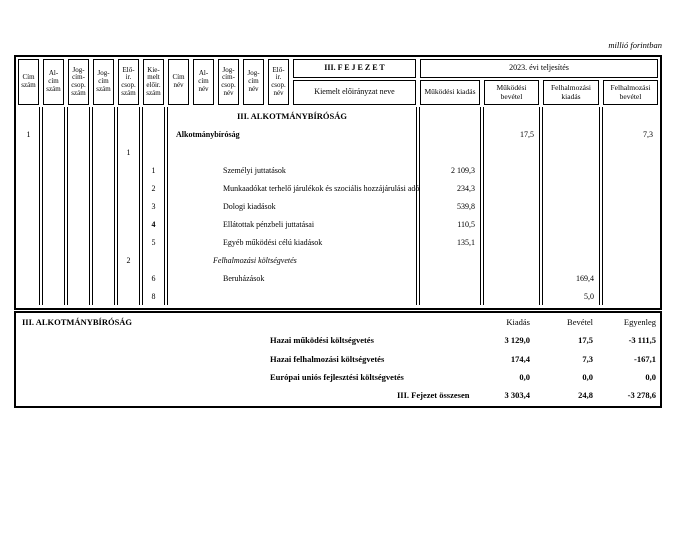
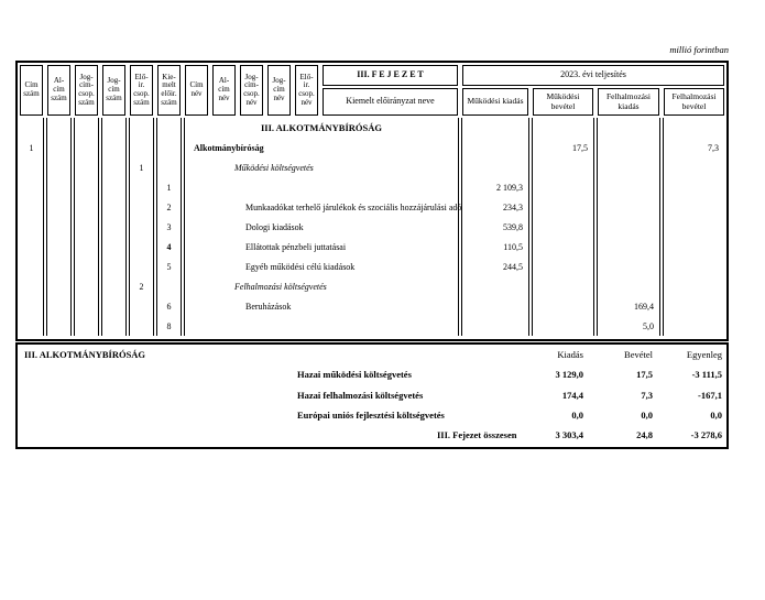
  millió forintban
  Cím szám
  Al- cím szám
  Jog- cím- csop. szám
  Jog- cím szám
  Elő- ir. csop. szám
  Kie- melt előir. szám
  Cím név
  Al- cím név
  Jog- cím- csop. név
  Jog- cím név
  Elő- ir. csop. név
  III. F E J E Z E T
  Kiemelt előirányzat neve
  2023. évi teljesítés
  Működési kiadás
  Működési bevétel
  Felhalmozási kiadás
  Felhalmozási bevétel
  III. ALKOTMÁNYBÍRÓSÁG
  1
  Alkotmánybíróság
  17,5
  7,3
  1
+ Működési költségvetés
  1
- Személyi juttatások
  2 109,3
  2
  Munkaadókat terhelő járulékok és szociális hozzájárulási adó
  234,3
  3
  Dologi kiadások
  539,8
  4
  Ellátottak pénzbeli juttatásai
  110,5
  5
  Egyéb működési célú kiadások
- 135,1
+ 244,5
  2
  Felhalmozási költségvetés
  6
  Beruházások
  169,4
  8
  5,0
  III. ALKOTMÁNYBÍRÓSÁG
  Kiadás
  Bevétel
  Egyenleg
  Hazai működési költségvetés
  3 129,0
  17,5
  -3 111,5
  Hazai felhalmozási költségvetés
  174,4
  7,3
  -167,1
  Európai uniós fejlesztési költségvetés
  0,0
  0,0
  0,0
  III. Fejezet összesen
  3 303,4
  24,8
  -3 278,6
